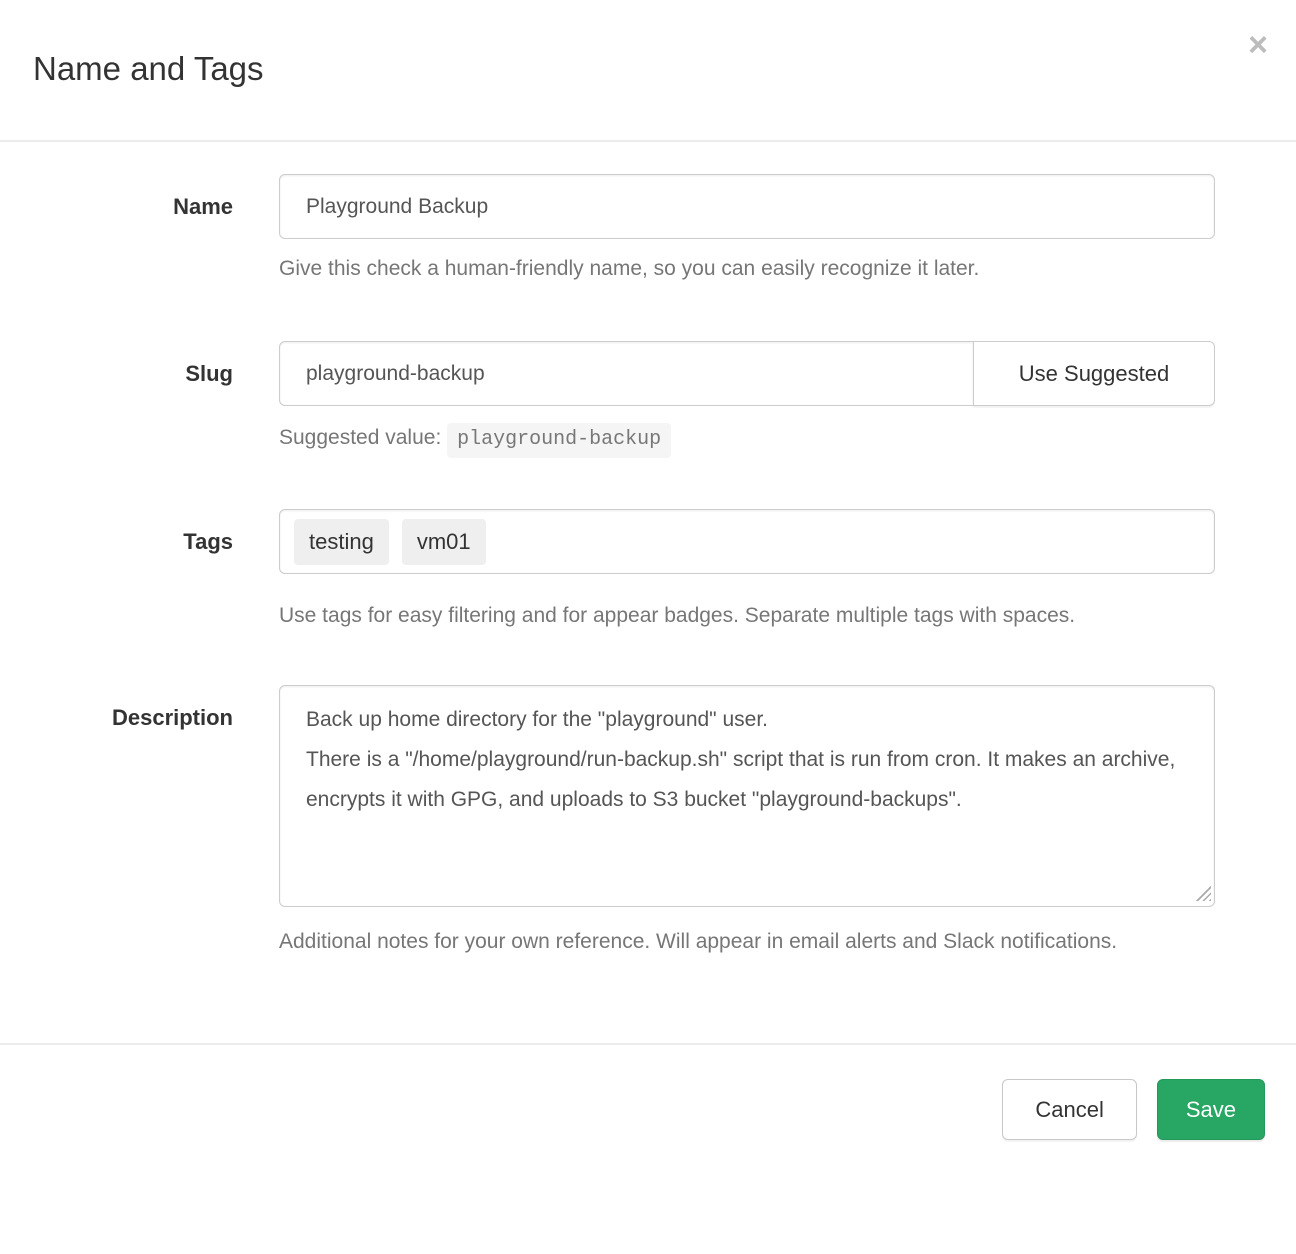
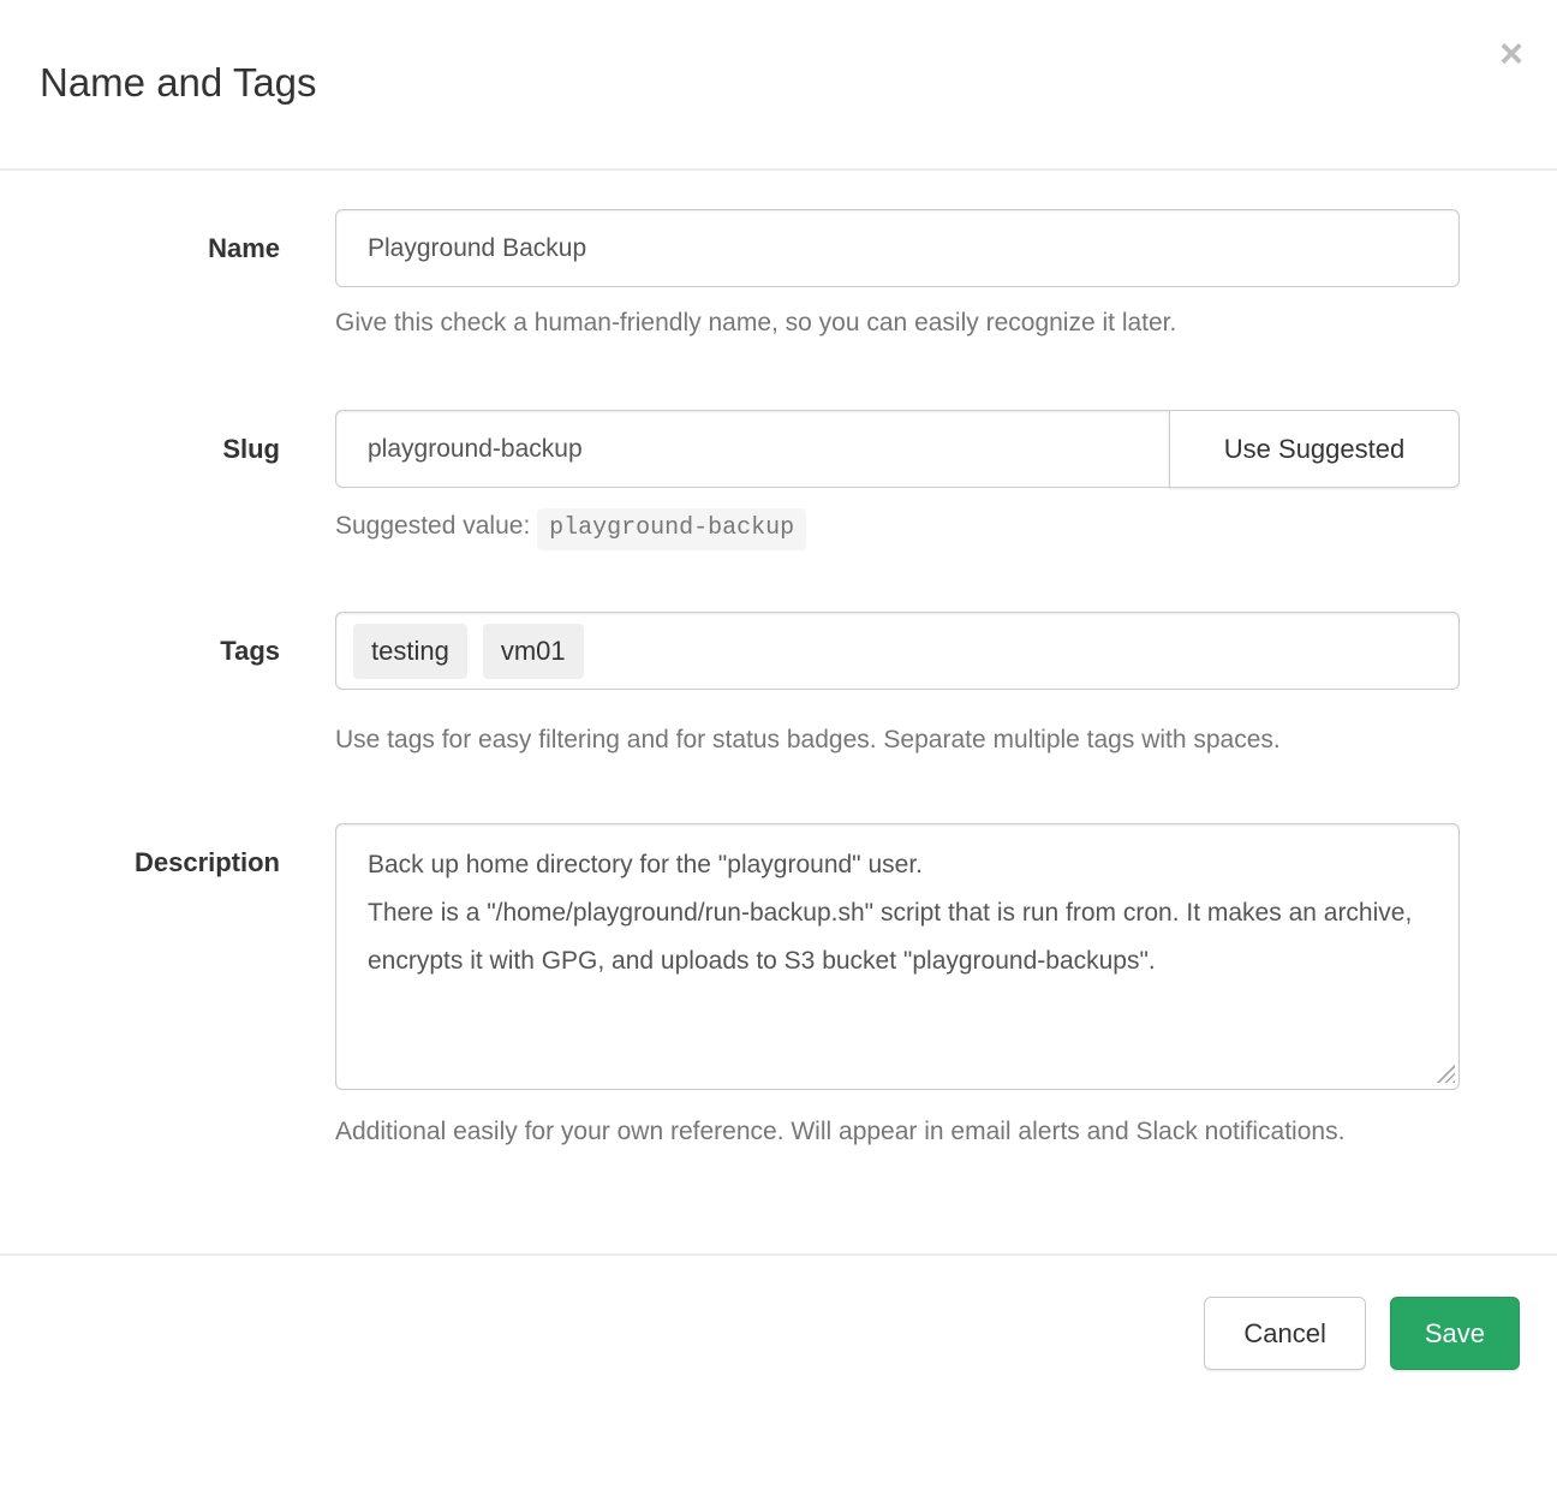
  Name and Tags
  ×
  Name
  Playground Backup
  Give this check a human-friendly name, so you can easily recognize it later.
  Slug
  playground-backup
  Use Suggested
  Suggested value: playground-backup
  Tags
  testing
  vm01
- Use tags for easy filtering and for appear badges. Separate multiple tags with spaces.
+ Use tags for easy filtering and for status badges. Separate multiple tags with spaces.
  Description
  Back up home directory for the "playground" user.
- Additional notes for your own reference. Will appear in email alerts and Slack notifications.
+ Additional easily for your own reference. Will appear in email alerts and Slack notifications.
  Cancel
  Save
